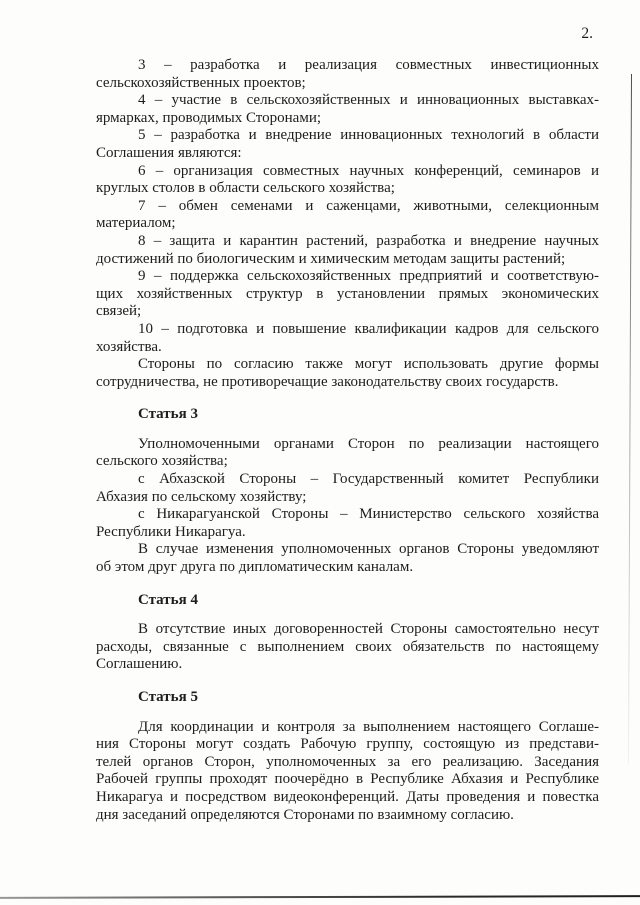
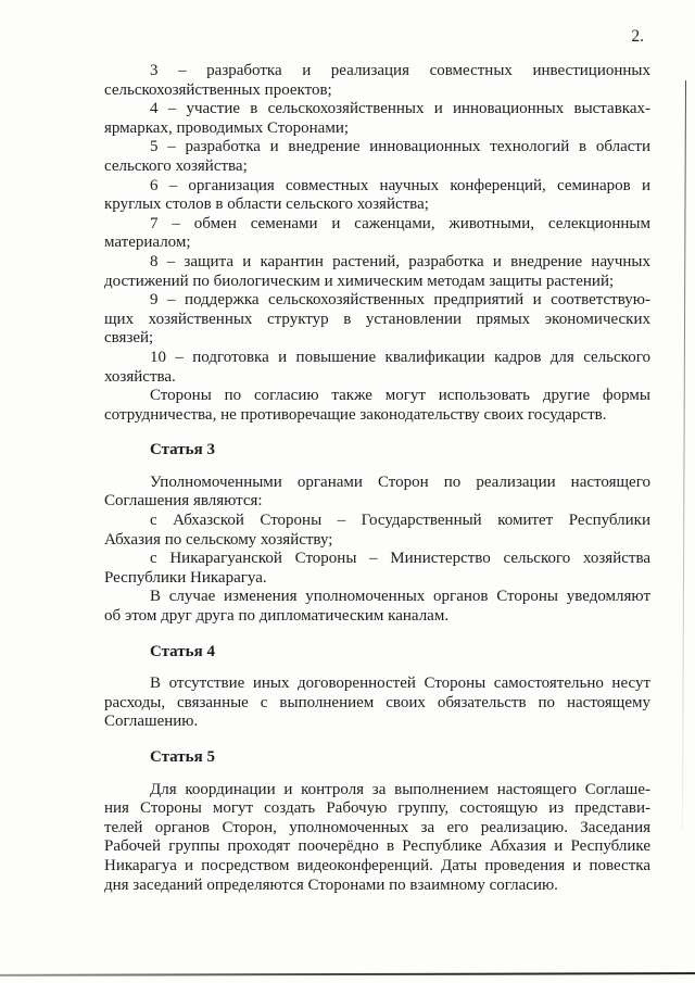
  2.
  3 – разработка и реализация совместных инвестиционных
  сельскохозяйственных проектов;
  4 – участие в сельскохозяйственных и инновационных выставках-
  ярмарках, проводимых Сторонами;
  5 – разработка и внедрение инновационных технологий в области
- Соглашения являются:
+ сельского хозяйства;
  6 – организация совместных научных конференций, семинаров и
  круглых столов в области сельского хозяйства;
  7 – обмен семенами и саженцами, животными, селекционным
  материалом;
  8 – защита и карантин растений, разработка и внедрение научных
  достижений по биологическим и химическим методам защиты растений;
  9 – поддержка сельскохозяйственных предприятий и соответствую-
  щих хозяйственных структур в установлении прямых экономических
  связей;
  10 – подготовка и повышение квалификации кадров для сельского
  хозяйства.
  Стороны по согласию также могут использовать другие формы
  сотрудничества, не противоречащие законодательству своих государств.
  Статья 3
  Уполномоченными органами Сторон по реализации настоящего
- сельского хозяйства;
+ Соглашения являются:
  с Абхазской Стороны – Государственный комитет Республики
  Абхазия по сельскому хозяйству;
  с Никарагуанской Стороны – Министерство сельского хозяйства
  Республики Никарагуа.
  В случае изменения уполномоченных органов Стороны уведомляют
  об этом друг друга по дипломатическим каналам.
  Статья 4
  В отсутствие иных договоренностей Стороны самостоятельно несут
  расходы, связанные с выполнением своих обязательств по настоящему
  Соглашению.
  Статья 5
  Для координации и контроля за выполнением настоящего Соглаше-
  ния Стороны могут создать Рабочую группу, состоящую из представи-
  телей органов Сторон, уполномоченных за его реализацию. Заседания
  Рабочей группы проходят поочерёдно в Республике Абхазия и Республике
  Никарагуа и посредством видеоконференций. Даты проведения и повестка
  дня заседаний определяются Сторонами по взаимному согласию.
